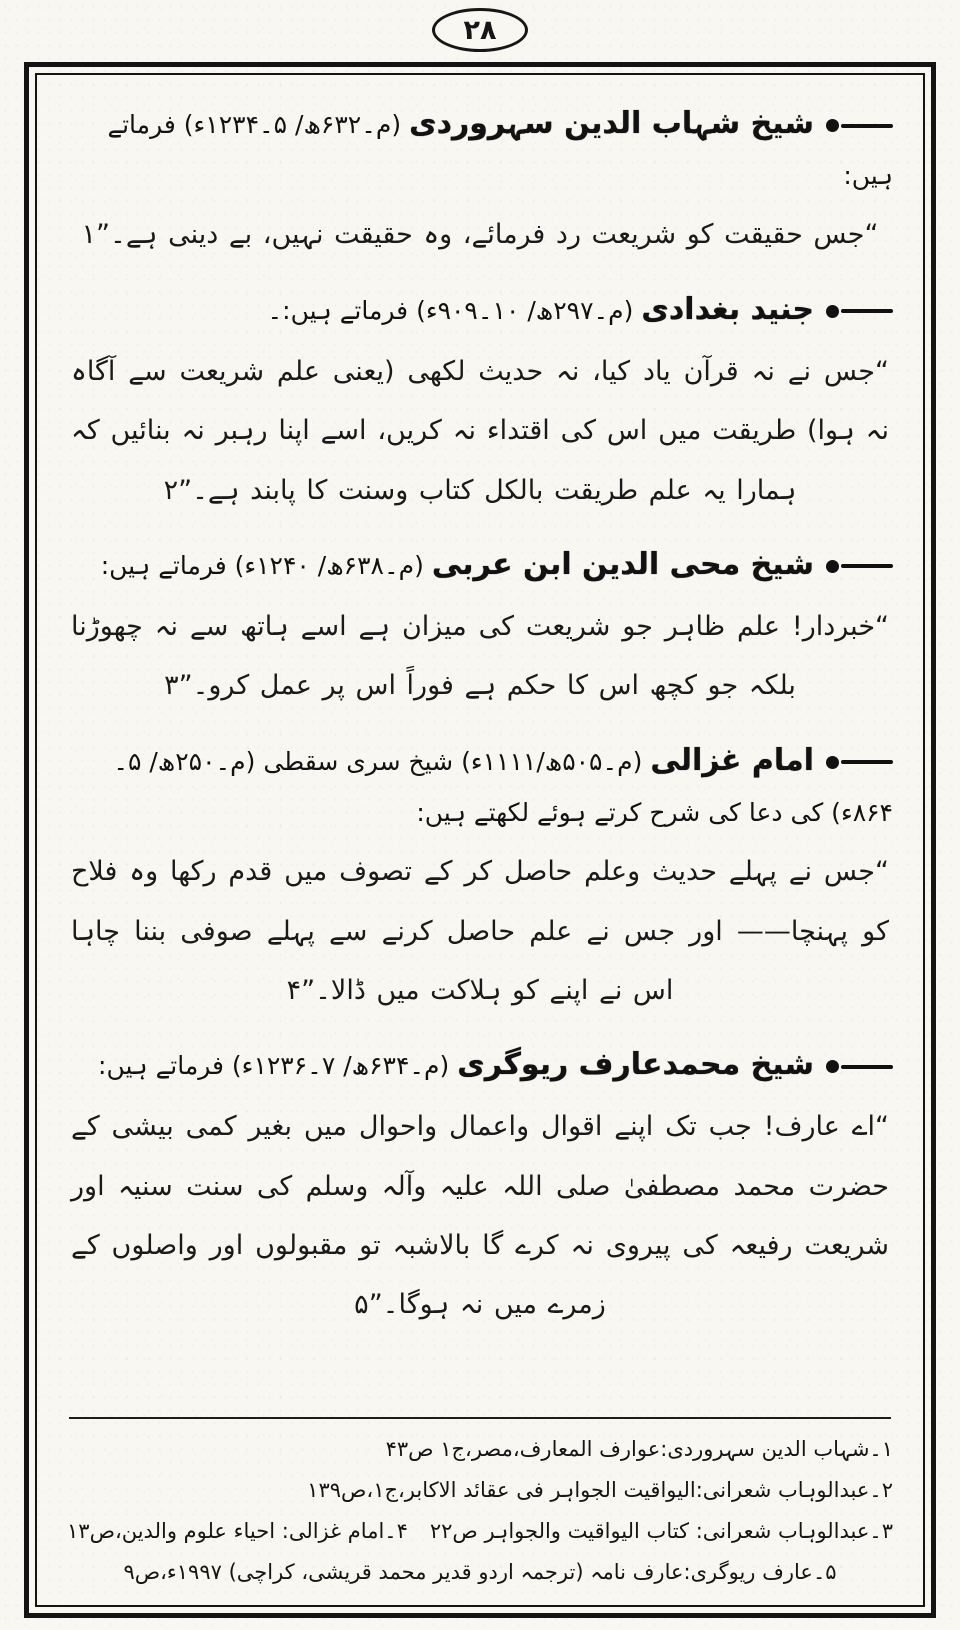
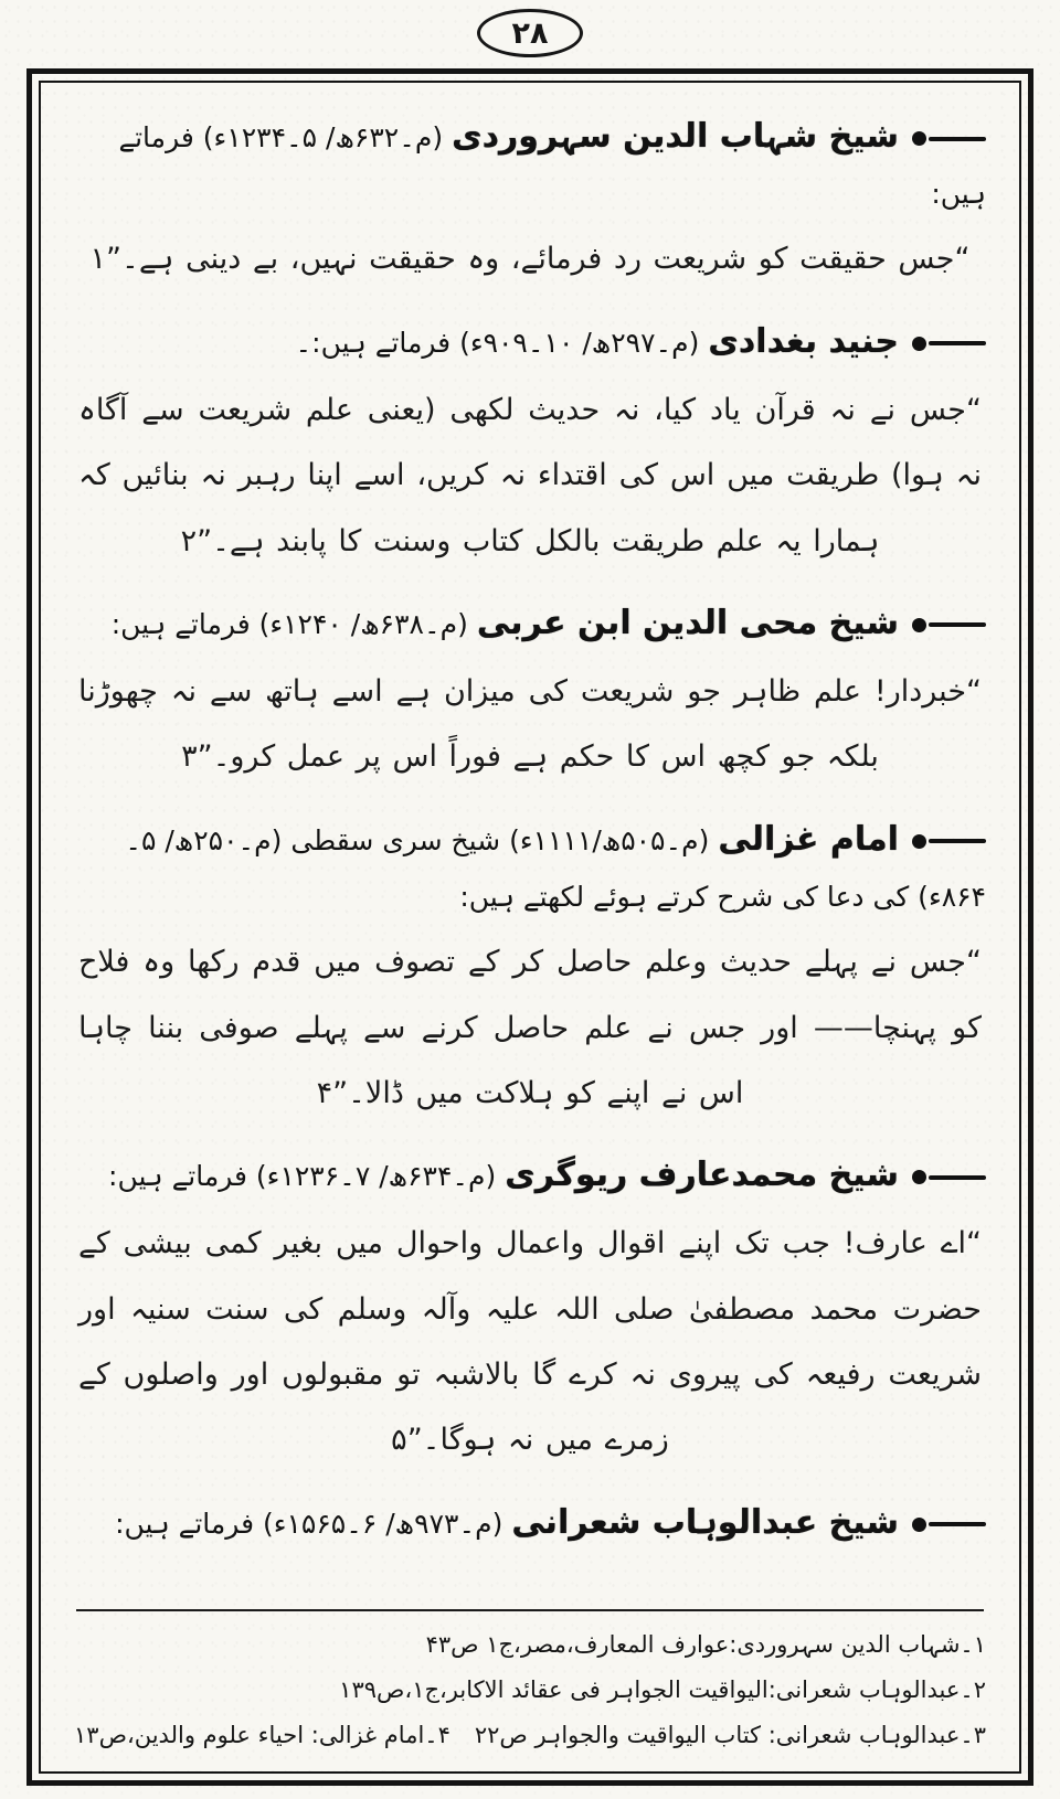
  ۲۸
  شیخ شہاب الدین سہروردی(م۔۶۳۲ھ/ ۵۔۱۲۳۴ء) فرماتے ہیں:
  “جس حقیقت کو شریعت رد فرمائے، وہ حقیقت نہیں، بے دینی ہے۔”۱
  جنید بغدادی(م۔۲۹۷ھ/ ۱۰۔۹۰۹ء) فرماتے ہیں:۔
  “جس نے نہ قرآن یاد کیا، نہ حدیث لکھی (یعنی علم شریعت سے آگاہ نہ ہوا) طریقت میں اس کی اقتداء نہ کریں، اسے اپنا رہبر نہ بنائیں کہ ہمارا یہ علم طریقت بالکل کتاب وسنت کا پابند ہے۔”۲
  شیخ محی الدین ابن عربی(م۔۶۳۸ھ/ ۱۲۴۰ء) فرماتے ہیں:
  “خبردار! علم ظاہر جو شریعت کی میزان ہے اسے ہاتھ سے نہ چھوڑنا بلکہ جو کچھ اس کا حکم ہے فوراً اس پر عمل کرو۔”۳
  امام غزالی(م۔۵۰۵ھ/۱۱۱۱ء) شیخ سری سقطی (م۔۲۵۰ھ/ ۵۔۸۶۴ء) کی دعا کی شرح کرتے ہوئے لکھتے ہیں:
  “جس نے پہلے حدیث وعلم حاصل کر کے تصوف میں قدم رکھا وہ فلاح کو پہنچا—— اور جس نے علم حاصل کرنے سے پہلے صوفی بننا چاہا اس نے اپنے کو ہلاکت میں ڈالا۔”۴
  شیخ محمدعارف ریوگری(م۔۶۳۴ھ/ ۷۔۱۲۳۶ء) فرماتے ہیں:
  “اے عارف! جب تک اپنے اقوال واعمال واحوال میں بغیر کمی بیشی کے حضرت محمد مصطفیٰ صلی اللہ علیہ وآلہ وسلم کی سنت سنیہ اور شریعت رفیعہ کی پیروی نہ کرے گا بالاشبہ تو مقبولوں اور واصلوں کے زمرے میں نہ ہوگا۔”۵
+ شیخ عبدالوہاب شعرانی(م۔۹۷۳ھ/ ۶۔۱۵۶۵ء) فرماتے ہیں:
  ۱۔شہاب الدین سہروردی:عوارف المعارف،مصر،ج۱ ص۴۳
  ۲۔عبدالوہاب شعرانی:الیواقیت الجواہر فی عقائد الاکابر،ج۱،ص۱۳۹
  ۳۔عبدالوہاب شعرانی: کتاب الیواقیت والجواہر ص۲۲
  ۴۔امام غزالی: احیاء علوم والدین،ص۱۳
- ۵۔عارف ریوگری:عارف نامہ (ترجمہ اردو قدیر محمد قریشی، کراچی) ۱۹۹۷ء،ص۹
